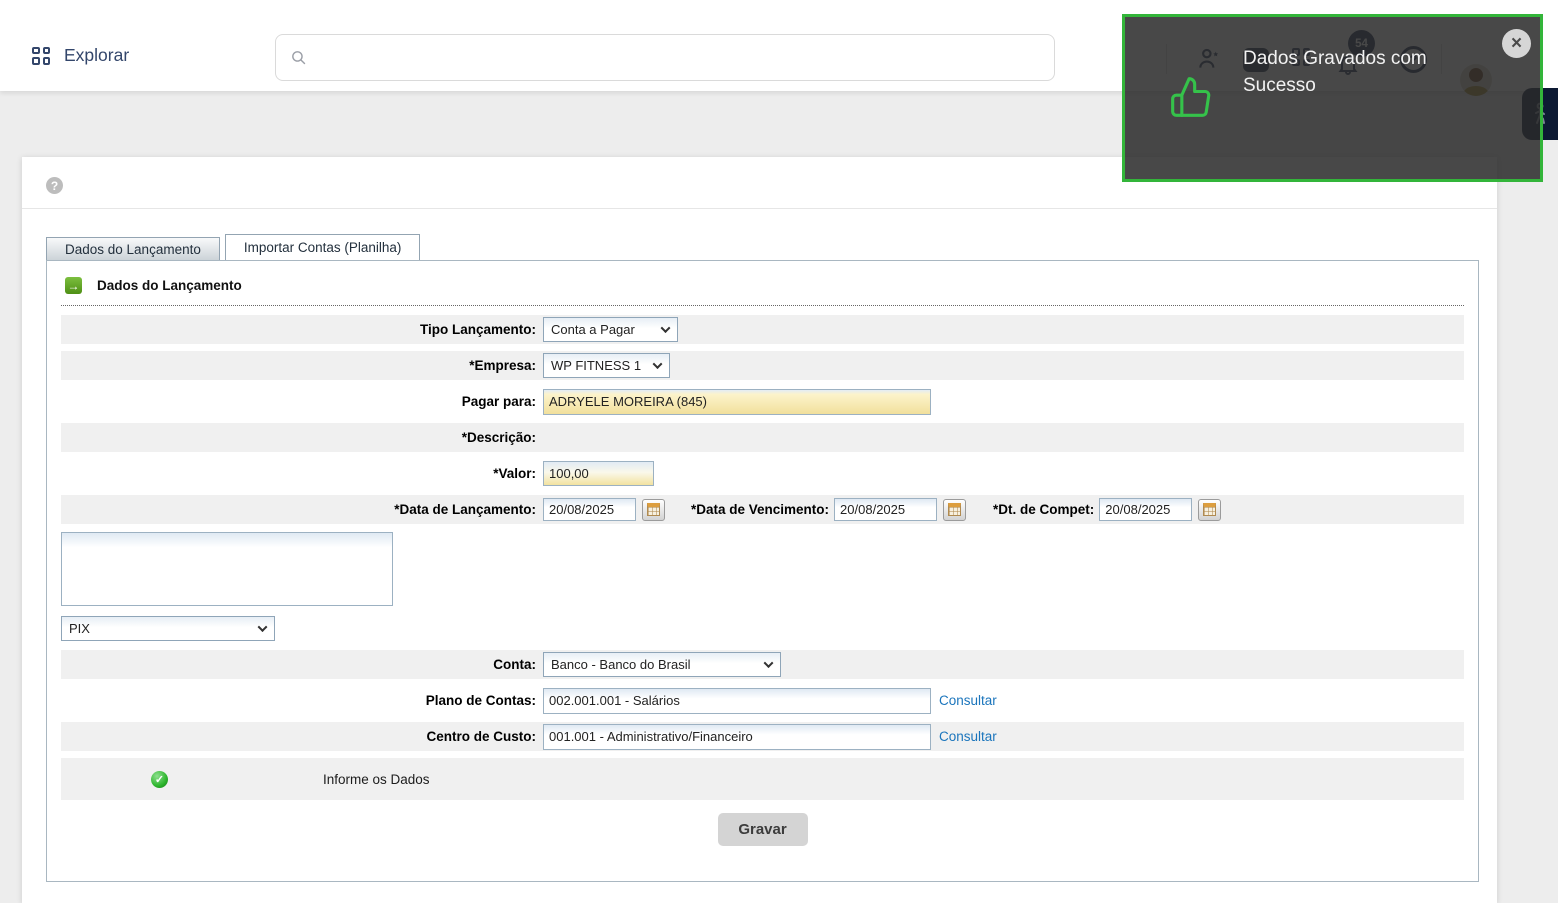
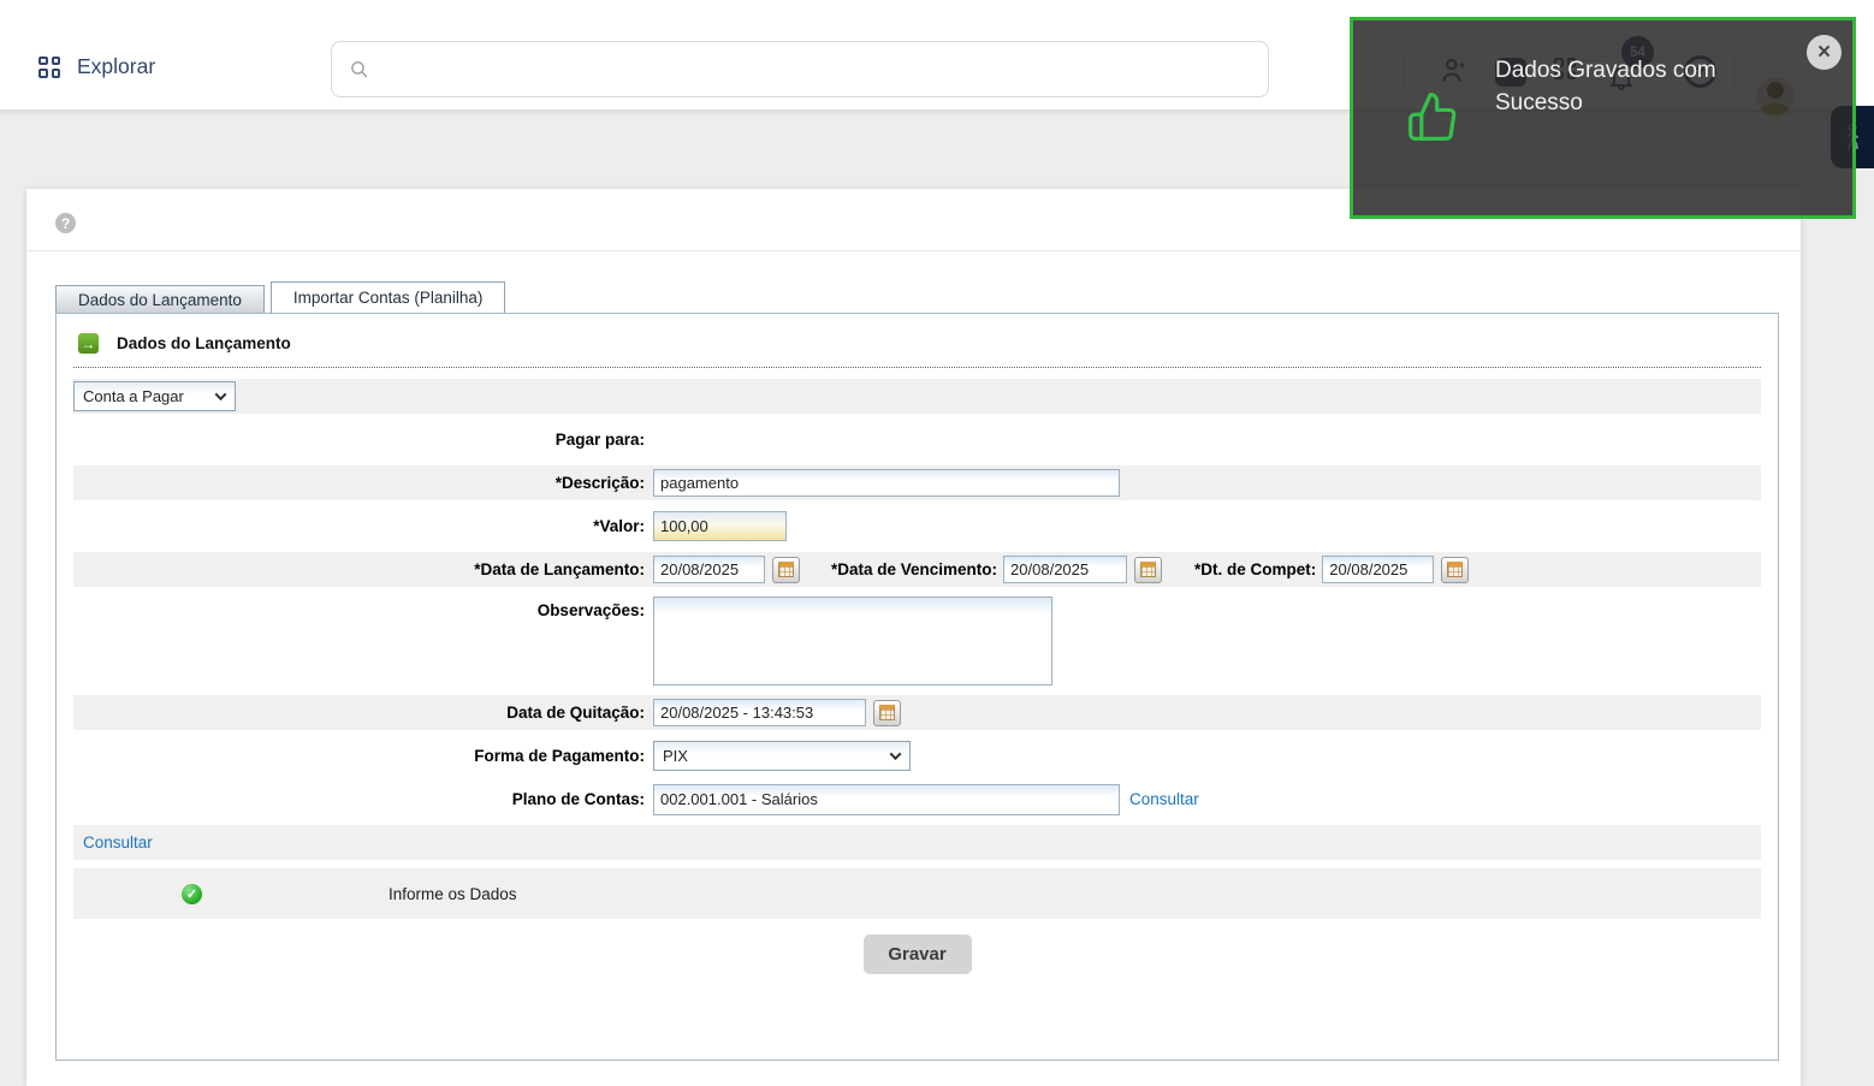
  Explorar
  54
  ?
  ?
  Dados do Lançamento
  Importar Contas (Planilha)
  →
  Dados do Lançamento
- Tipo Lançamento:
  Conta a Pagar
- *Empresa:
- WP FITNESS 1
  Pagar para:
- ADRYELE MOREIRA (845)
  *Descrição:
+ pagamento
  *Valor:
  100,00
  *Data de Lançamento:
  20/08/2025
  *Data de Vencimento:
  20/08/2025
  *Dt. de Compet:
  20/08/2025
+ Observações:
+ Data de Quitação:
+ 20/08/2025 - 13:43:53
+ Forma de Pagamento:
  PIX
- Conta:
- Banco - Banco do Brasil
  Plano de Contas:
  002.001.001 - Salários
  Consultar
- Centro de Custo:
- 001.001 - Administrativo/Financeiro
  Consultar
  ✓
  Informe os Dados
  Gravar
  Dados Gravados com Sucesso
  ×
